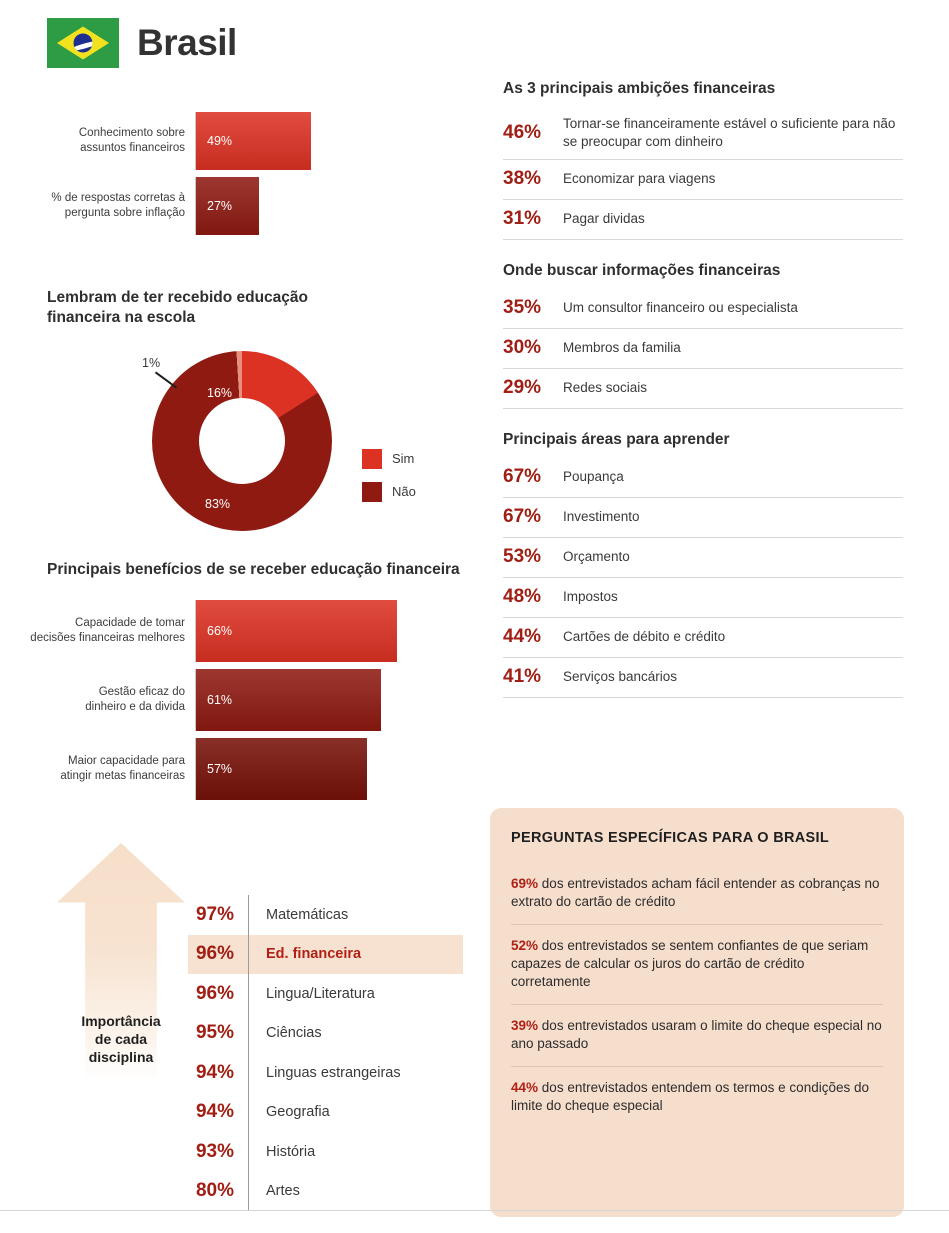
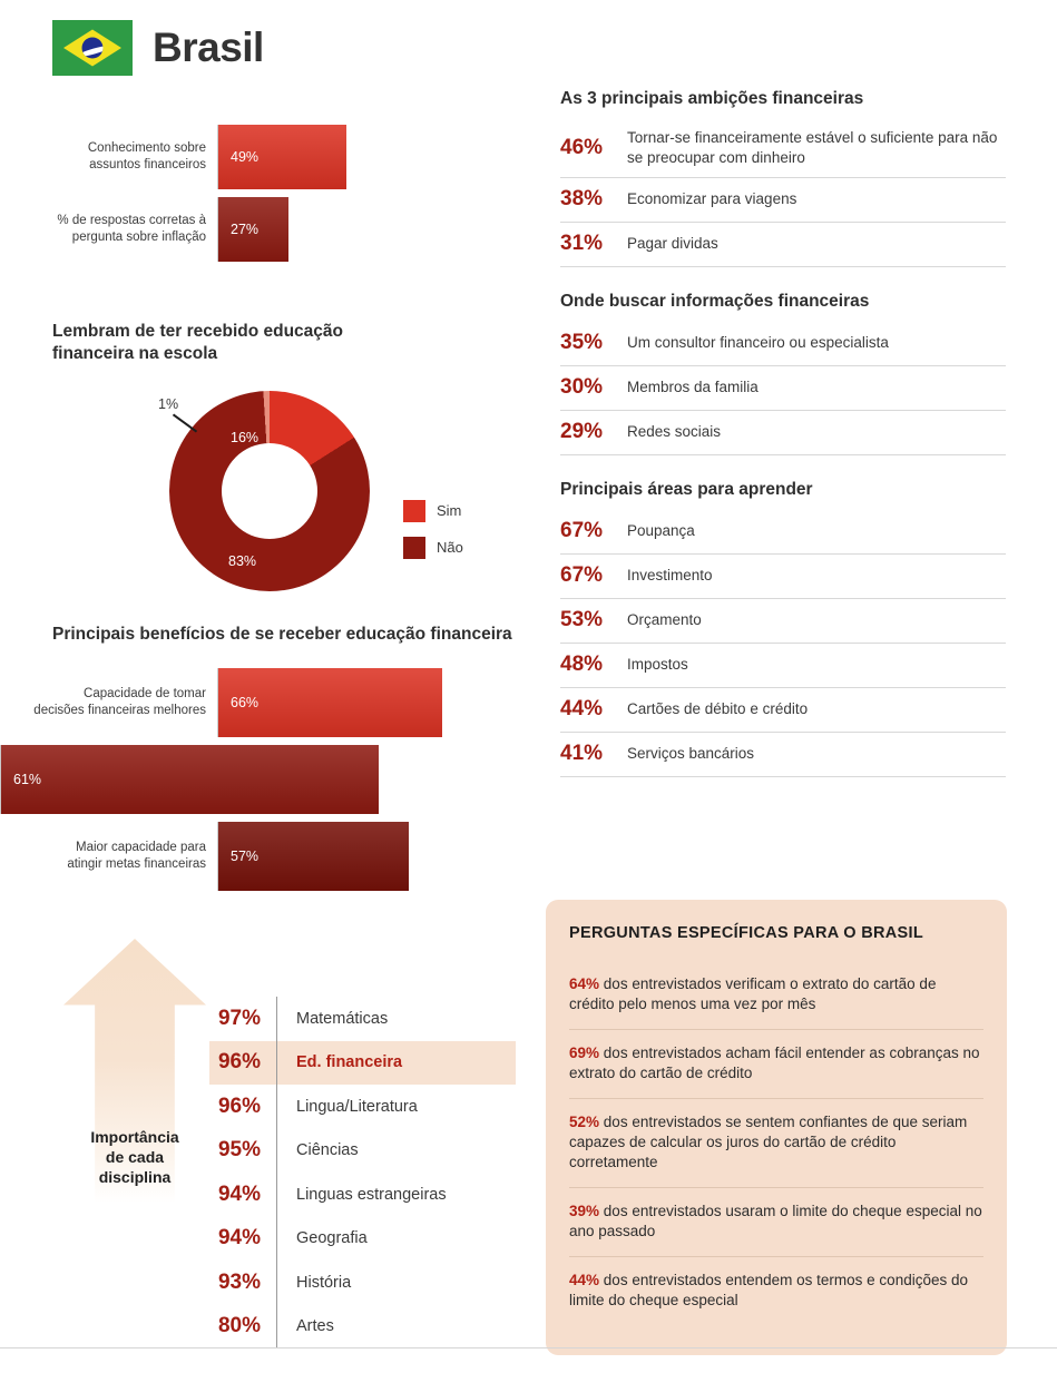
  Brasil
  Conhecimento sobre
  assuntos financeiros
  49%
  % de respostas corretas à
  pergunta sobre inflação
  27%
  Lembram de ter recebido educação
  financeira na escola
  16%
  83%
  1%
  Sim
  Não
  Principais benefícios de se receber educação financeira
  Capacidade de tomar
  decisões financeiras melhores
  66%
- Gestão eficaz do
- dinheiro e da divida
  61%
  Maior capacidade para
  atingir metas financeiras
  57%
  Importância
  de cada
  disciplina
  97%
  Matemáticas
  96%
  Ed. financeira
  96%
  Lingua/Literatura
  95%
  Ciências
  94%
  Linguas estrangeiras
  94%
  Geografia
  93%
  História
  80%
  Artes
  As 3 principais ambições financeiras
  46%
  Tornar-se financeiramente estável o suficiente para não se preocupar com dinheiro
  38%
  Economizar para viagens
  31%
  Pagar dividas
  Onde buscar informações financeiras
  35%
  Um consultor financeiro ou especialista
  30%
  Membros da familia
  29%
  Redes sociais
  Principais áreas para aprender
  67%
  Poupança
  67%
  Investimento
  53%
  Orçamento
  48%
  Impostos
  44%
  Cartões de débito e crédito
  41%
  Serviços bancários
  PERGUNTAS ESPECÍFICAS PARA O BRASIL
+ 64% dos entrevistados verificam o extrato do cartão de crédito pelo menos uma vez por mês
  69% dos entrevistados acham fácil entender as cobranças no extrato do cartão de crédito
  52% dos entrevistados se sentem confiantes de que seriam capazes de calcular os juros do cartão de crédito corretamente
  39% dos entrevistados usaram o limite do cheque especial no ano passado
  44% dos entrevistados entendem os termos e condições do limite do cheque especial
